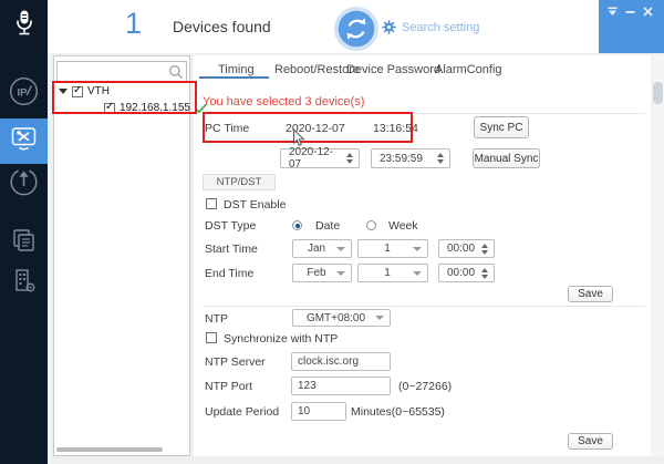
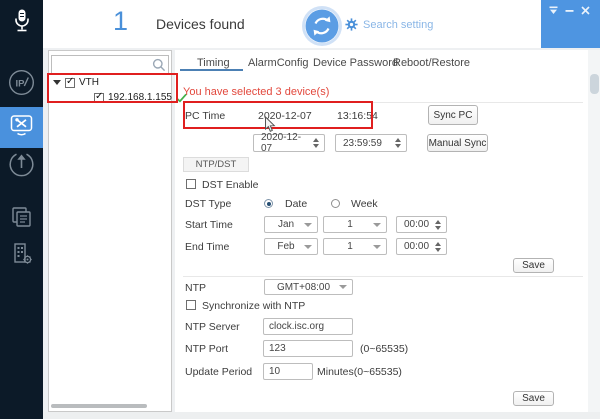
  IP
  1
  Devices found
  Search setting
  VTH
  192.168.1.155
  Timing
- Reboot/Restore
+ AlarmConfig
  Device Password
- AlarmConfig
+ Reboot/Restore
  You have selected 3 device(s)
  PC Time
  2020-12-07
  13:16:54
  Sync PC
  2020-12-07
  23:59:59
  Manual Sync
  NTP/DST
  DST Enable
  DST Type
  Date
  Week
  Start Time
  Jan
  1
  00:00
  End Time
  Feb
  1
  00:00
  Save
  NTP
  GMT+08:00
  Synchronize with NTP
  NTP Server
  clock.isc.org
  NTP Port
  123
- (0~27266)
+ (0~65535)
  Update Period
  10
  Minutes(0~65535)
  Save
